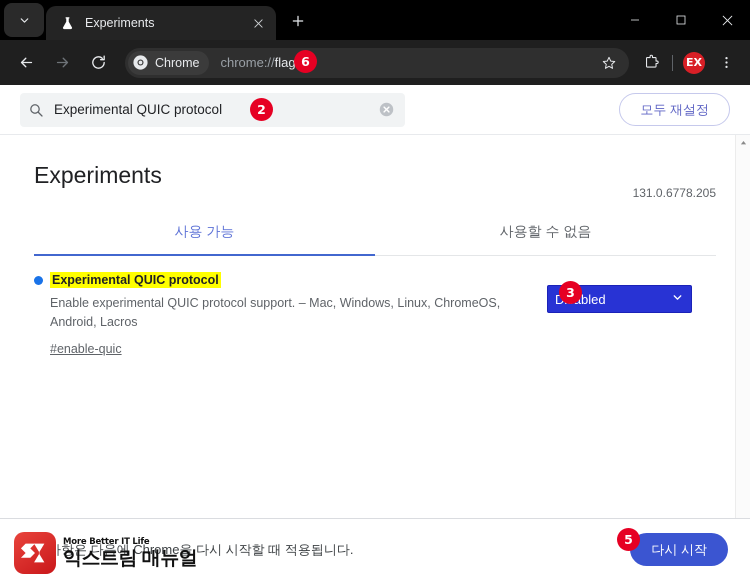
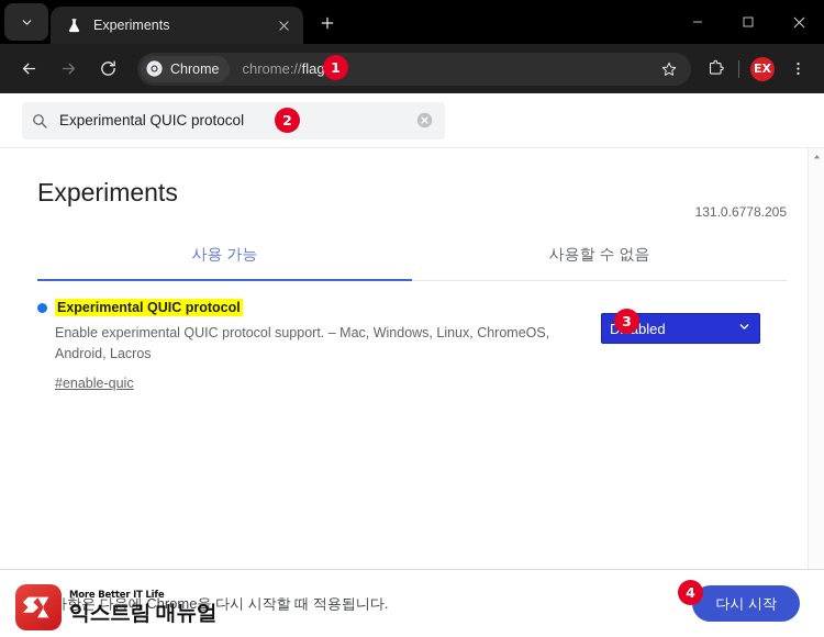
  Experiments
  Chrome
  chrome://
  flag
  EX
  Experimental QUIC protocol
- 모두 재설정
  Experiments
  131.0.6778.205
  사용 가능
  사용할 수 없음
  Experimental QUIC protocol
  Enable experimental QUIC protocol support. – Mac, Windows, Linux, ChromeOS, Android, Lacros
  #enable-quic
  항은 다음에 Chrome을 다시 시작할 때 적용됩니다.
  다시 시작
  More Better IT Life
  익스트림 매뉴얼
- 6
+ 1
  2
  3
- 5
+ 4
